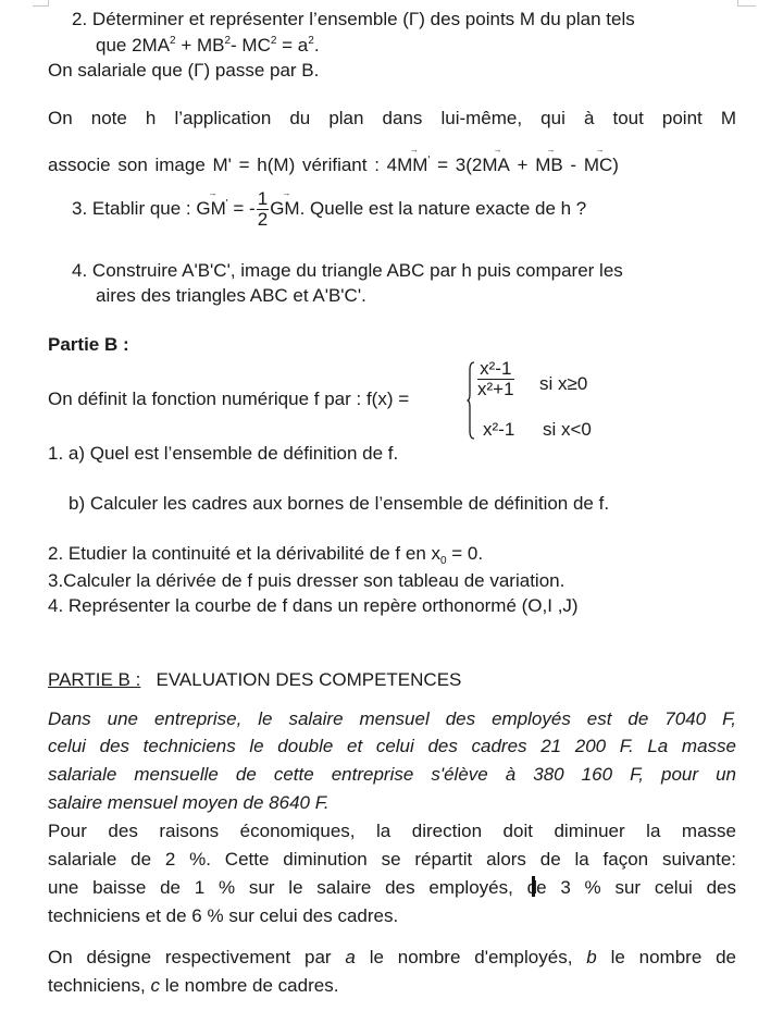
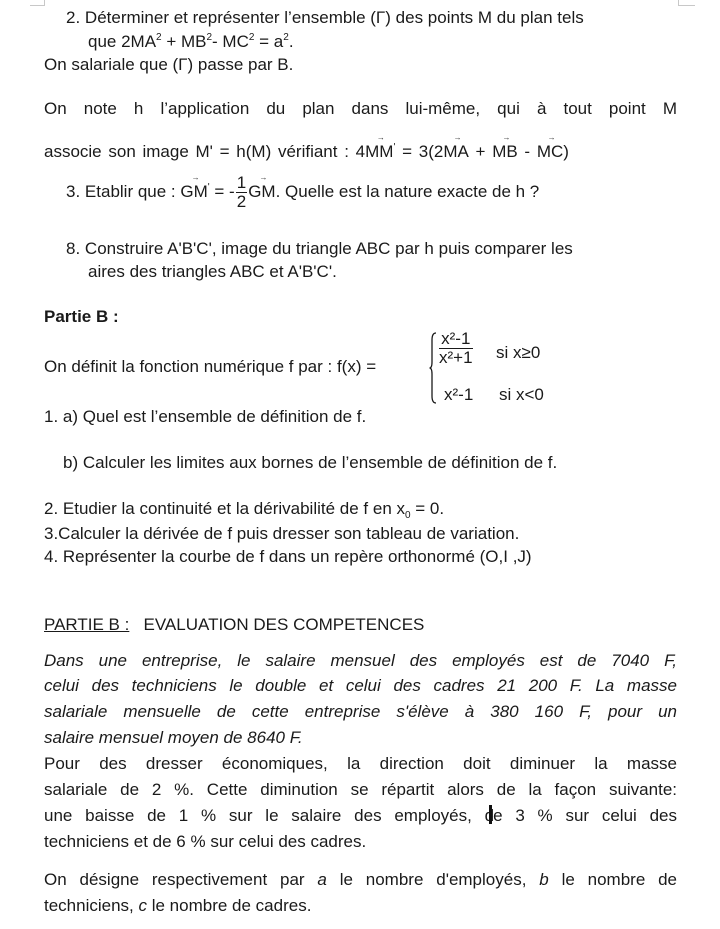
  2. Déterminer et représenter l’ensemble (Γ) des points M du plan tels
  que 2MA2 + MB2- MC2 = a2.
  On salariale que (Γ) passe par B.
  On note h l’application du plan dans lui-même, qui à tout point M
  associe son image M' = h(M) vérifiant : 4MM' = 3(2MA + MB - MC)
  3. Etablir que : GM' = -
  1
  2
  GM. Quelle est la nature exacte de h ?
- 4. Construire A'B'C', image du triangle ABC par h puis comparer les
+ 8. Construire A'B'C', image du triangle ABC par h puis comparer les
  aires des triangles ABC et A'B'C'.
  Partie B :
  On définit la fonction numérique f par : f(x) =
  x²-1
  x²+1
  si x≥0
  x²-1
  si x<0
  1. a) Quel est l’ensemble de définition de f.
- b) Calculer les cadres aux bornes de l’ensemble de définition de f.
+ b) Calculer les limites aux bornes de l’ensemble de définition de f.
  2. Etudier la continuité et la dérivabilité de f en x0 = 0.
  3.Calculer la dérivée de f puis dresser son tableau de variation.
  4. Représenter la courbe de f dans un repère orthonormé (O,I ,J)
  PARTIE B : EVALUATION DES COMPETENCES
  Dans une entreprise, le salaire mensuel des employés est de 7040 F,
  celui des techniciens le double et celui des cadres 21 200 F. La masse
  salariale mensuelle de cette entreprise s'élève à 380 160 F, pour un
  salaire mensuel moyen de 8640 F.
- Pour des raisons économiques, la direction doit diminuer la masse
+ Pour des dresser économiques, la direction doit diminuer la masse
  salariale de 2 %. Cette diminution se répartit alors de la façon suivante:
  une baisse de 1 % sur le salaire des employés, e 3 % sur celui des
  techniciens et de 6 % sur celui des cadres.
  On désigne respectivement par a le nombre d'employés, b le nombre de
  techniciens, c le nombre de cadres.
